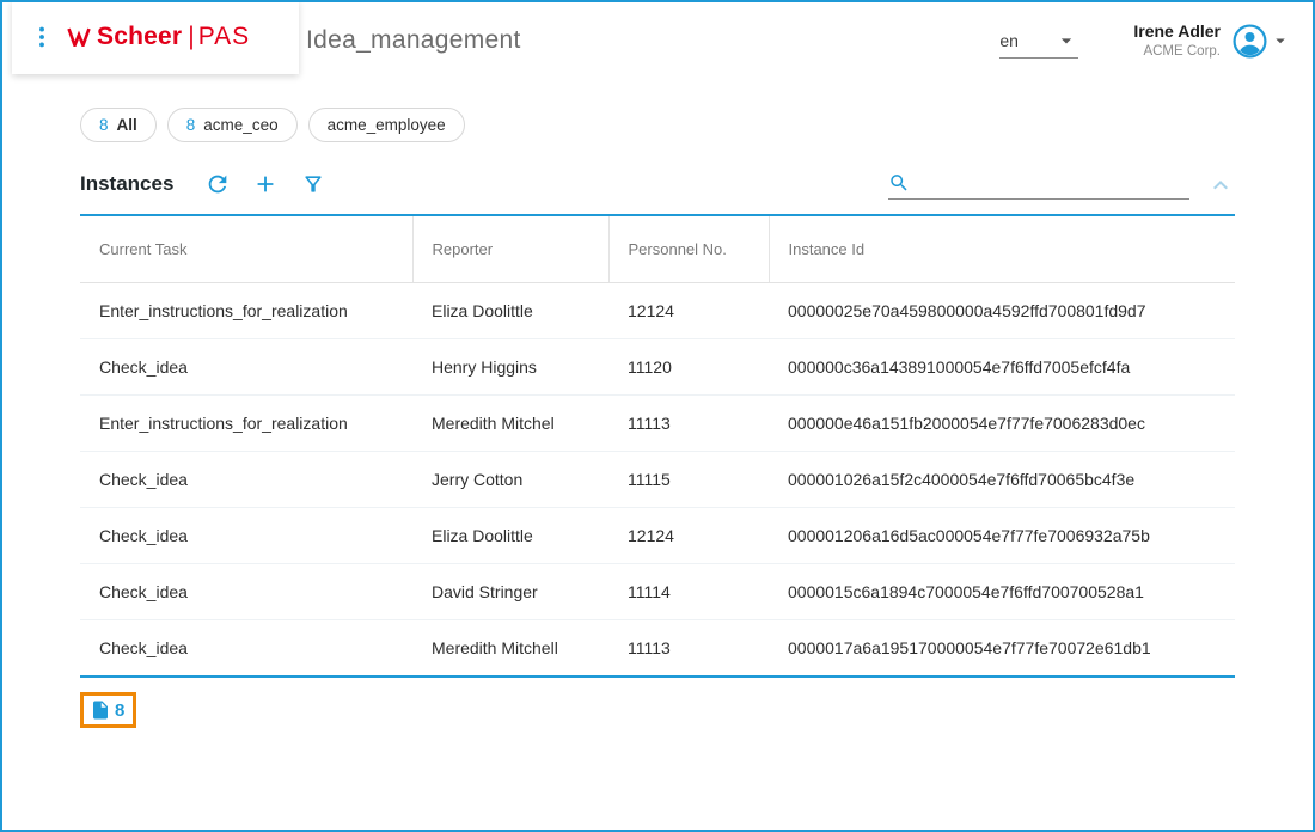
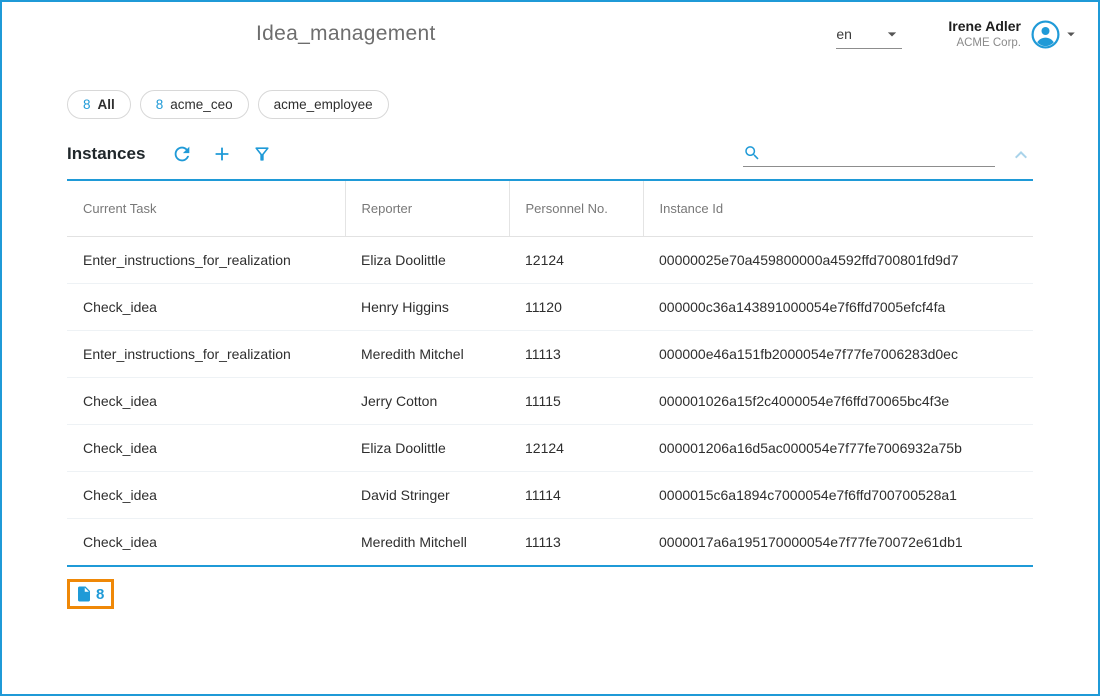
- Scheer
- |
- PAS
  Idea_management
  en
  Irene Adler
  ACME Corp.
  8
  All
  8
  acme_ceo
  acme_employee
  Instances
  Current Task	Reporter	Personnel No.	Instance Id
  Enter_instructions_for_realization	Eliza Doolittle	12124	00000025e70a459800000a4592ffd700801fd9d7
  Check_idea	Henry Higgins	11120	000000c36a143891000054e7f6ffd7005efcf4fa
  Enter_instructions_for_realization	Meredith Mitchel	11113	000000e46a151fb2000054e7f77fe7006283d0ec
  Check_idea	Jerry Cotton	11115	000001026a15f2c4000054e7f6ffd70065bc4f3e
  Check_idea	Eliza Doolittle	12124	000001206a16d5ac000054e7f77fe7006932a75b
  Check_idea	David Stringer	11114	0000015c6a1894c7000054e7f6ffd700700528a1
  Check_idea	Meredith Mitchell	11113	0000017a6a195170000054e7f77fe70072e61db1
  8
